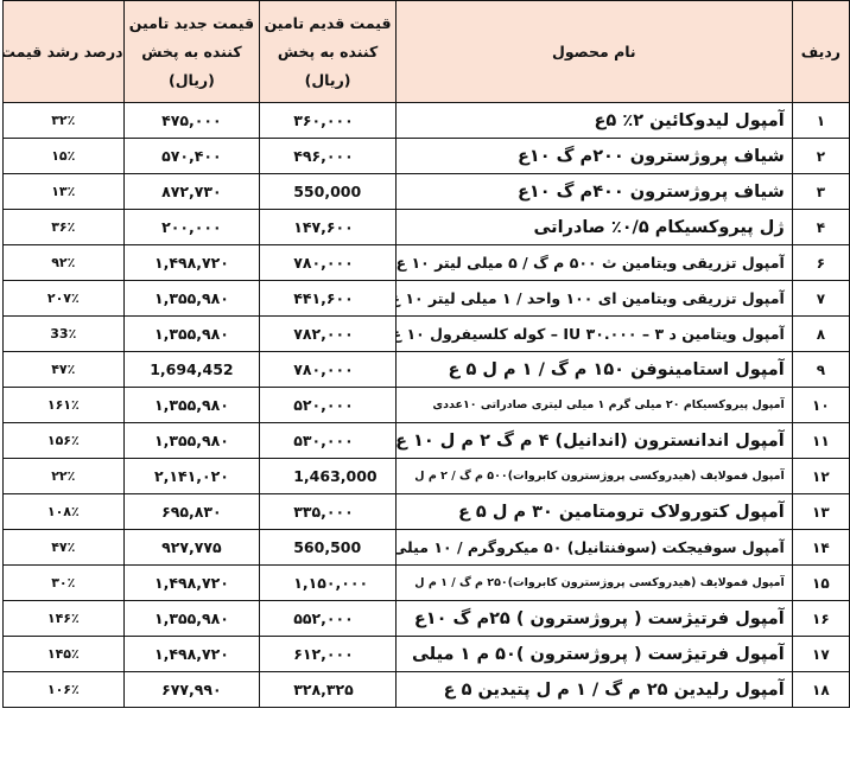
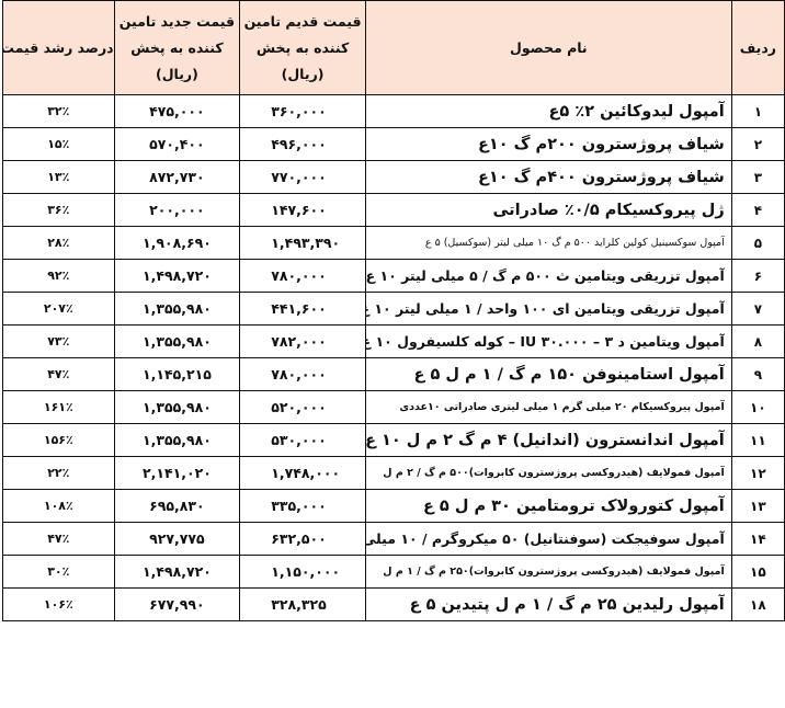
  ردیف	نام محصول	قیمت قدیم تامین کننده به پخش (ریال)	قیمت جدید تامین کننده به پخش (ریال)	درصد رشد قیمت
  ۱	آمپول لیدوکائین ۲٪ ۵ع	۳۶۰,۰۰۰	۴۷۵,۰۰۰	۳۲٪
  ۲	شیاف پروژسترون ۲۰۰م گ ۱۰ع	۴۹۶,۰۰۰	۵۷۰,۴۰۰	۱۵٪
- ۳	شیاف پروژسترون ۴۰۰م گ ۱۰ع	550,000	۸۷۲,۷۳۰	۱۳٪
+ ۳	شیاف پروژسترون ۴۰۰م گ ۱۰ع	۷۷۰,۰۰۰	۸۷۲,۷۳۰	۱۳٪
  ۴	ژل پیروکسیکام ۰/۵٪ صادراتی	۱۴۷,۶۰۰	۲۰۰,۰۰۰	۳۶٪
+ ۵	آمپول سوکسینیل کولین کلراید ۵۰۰ م گ ۱۰ میلی لیتر (سوکسیل) ۵ ع	۱,۴۹۳,۳۹۰	۱,۹۰۸,۶۹۰	۲۸٪
  ۶	آمپول تزریقی ویتامین ث ۵۰۰ م گ / ۵ میلی لیتر ۱۰ ع	۷۸۰,۰۰۰	۱,۴۹۸,۷۲۰	۹۲٪
  ۷	آمپول تزریقی ویتامین ای ۱۰۰ واحد / ۱ میلی لیتر ۱۰	۴۴۱,۶۰۰	۱,۳۵۵,۹۸۰	۲۰۷٪
- ۸	آمپول ویتامین د ۳ – ۳۰.۰۰۰ IU – کوله کلسیفرول ۱۰ ع	۷۸۲,۰۰۰	۱,۳۵۵,۹۸۰	33٪
+ ۸	آمپول ویتامین د ۳ – ۳۰.۰۰۰ IU – کوله کلسیفرول ۱۰ ع	۷۸۲,۰۰۰	۱,۳۵۵,۹۸۰	۷۳٪
- ۹	آمپول استامینوفن ۱۵۰ م گ / ۱ م ل ۵ ع	۷۸۰,۰۰۰	1,694,452	۴۷٪
+ ۹	آمپول استامینوفن ۱۵۰ م گ / ۱ م ل ۵ ع	۷۸۰,۰۰۰	۱,۱۴۵,۲۱۵	۴۷٪
  ۱۰	آمپول پیروکسیکام ۲۰ میلی گرم ۱ میلی لیتری صادراتی ۱۰عددی	۵۲۰,۰۰۰	۱,۳۵۵,۹۸۰	۱۶۱٪
  ۱۱	آمپول اندانسترون (اندانیل) ۴ م گ ۲ م ل ۱۰ ع	۵۳۰,۰۰۰	۱,۳۵۵,۹۸۰	۱۵۶٪
- ۱۲	آمپول فمولایف (هیدروکسی پروژسترون کابروات)۵۰۰ م گ / ۲ م ل	1,463,000	۲,۱۴۱,۰۲۰	۲۲٪
+ ۱۲	آمپول فمولایف (هیدروکسی پروژسترون کابروات)۵۰۰ م گ / ۲ م ل	۱,۷۴۸,۰۰۰	۲,۱۴۱,۰۲۰	۲۲٪
  ۱۳	آمپول کتورولاک ترومتامین ۳۰ م ل ۵ ع	۳۳۵,۰۰۰	۶۹۵,۸۳۰	۱۰۸٪
- ۱۴	آمپول سوفیجکت (سوفنتانیل) ۵۰ میکروگرم / ۱۰ میلی	560,500	۹۲۷,۷۷۵	۴۷٪
+ ۱۴	آمپول سوفیجکت (سوفنتانیل) ۵۰ میکروگرم / ۱۰ میلی	۶۳۲,۵۰۰	۹۲۷,۷۷۵	۴۷٪
  ۱۵	آمپول فمولایف (هیدروکسی پروژسترون کابروات)۲۵۰ م گ / ۱ م ل	۱,۱۵۰,۰۰۰	۱,۴۹۸,۷۲۰	۳۰٪
- ۱۶	آمپول فرتیژست ( پروژسترون ) ۲۵م گ ۱۰ع	۵۵۲,۰۰۰	۱,۳۵۵,۹۸۰	۱۴۶٪
- ۱۷	آمپول فرتیژست ( پروژسترون )۵۰ م ۱ میلی	۶۱۲,۰۰۰	۱,۴۹۸,۷۲۰	۱۴۵٪
  ۱۸	آمپول رلیدین ۲۵ م گ / ۱ م ل پتیدین ۵ ع	۳۲۸,۳۲۵	۶۷۷,۹۹۰	۱۰۶٪
